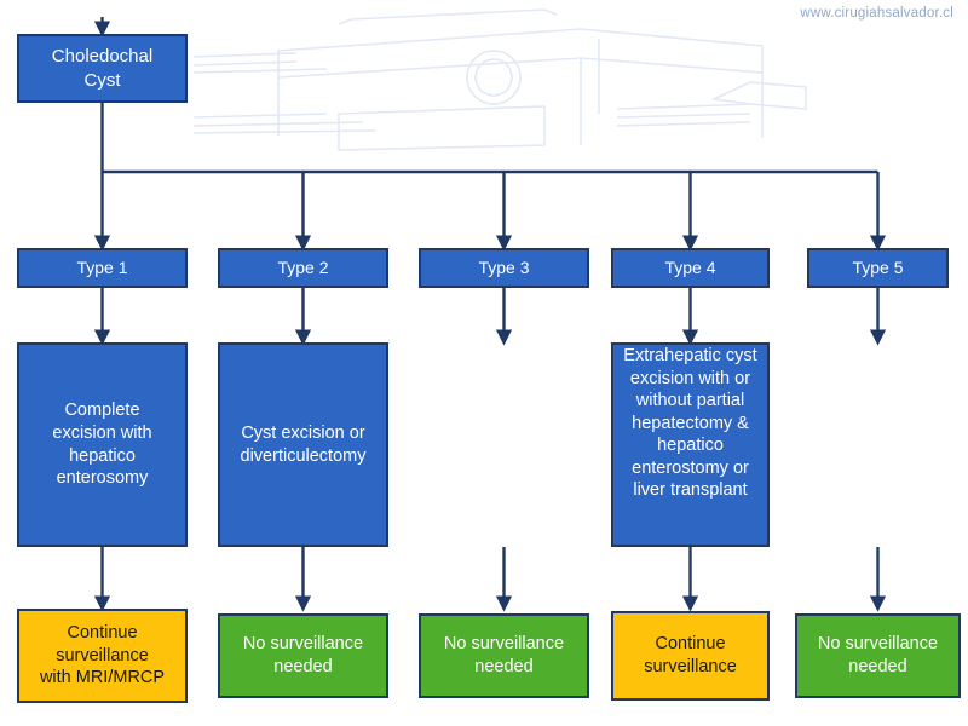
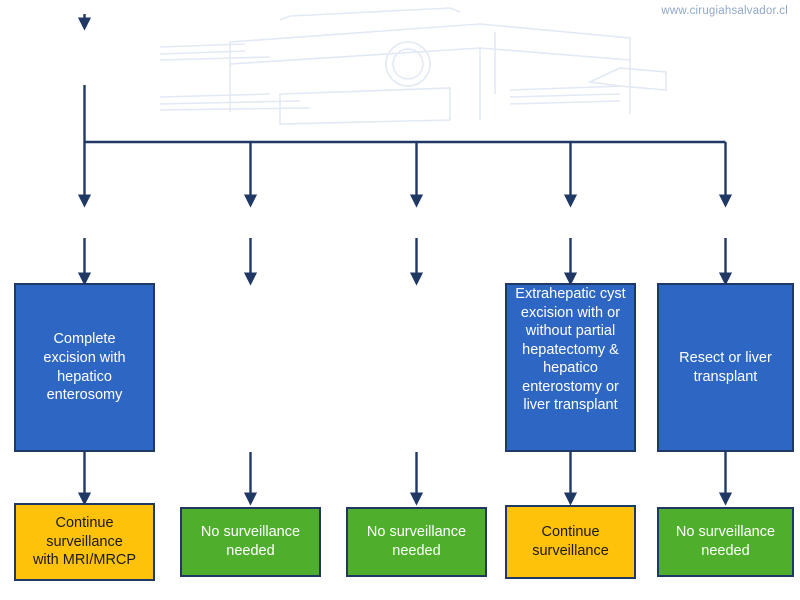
  www.cirugiahsalvador.cl
- Choledochal
- Cyst
- Type 1
- Type 2
- Type 3
- Type 4
- Type 5
  Complete
  excision with
  hepatico
  enterosomy
- Cyst excision or
- diverticulectomy
  Extrahepatic cyst
  excision with or
  without partial
  hepatectomy &
  hepatico
  enterostomy or
  liver transplant
+ Resect or liver
+ transplant
  Continue
  surveillance
  with MRI/MRCP
  No surveillance
  needed
  No surveillance
  needed
  Continue
  surveillance
  No surveillance
  needed
